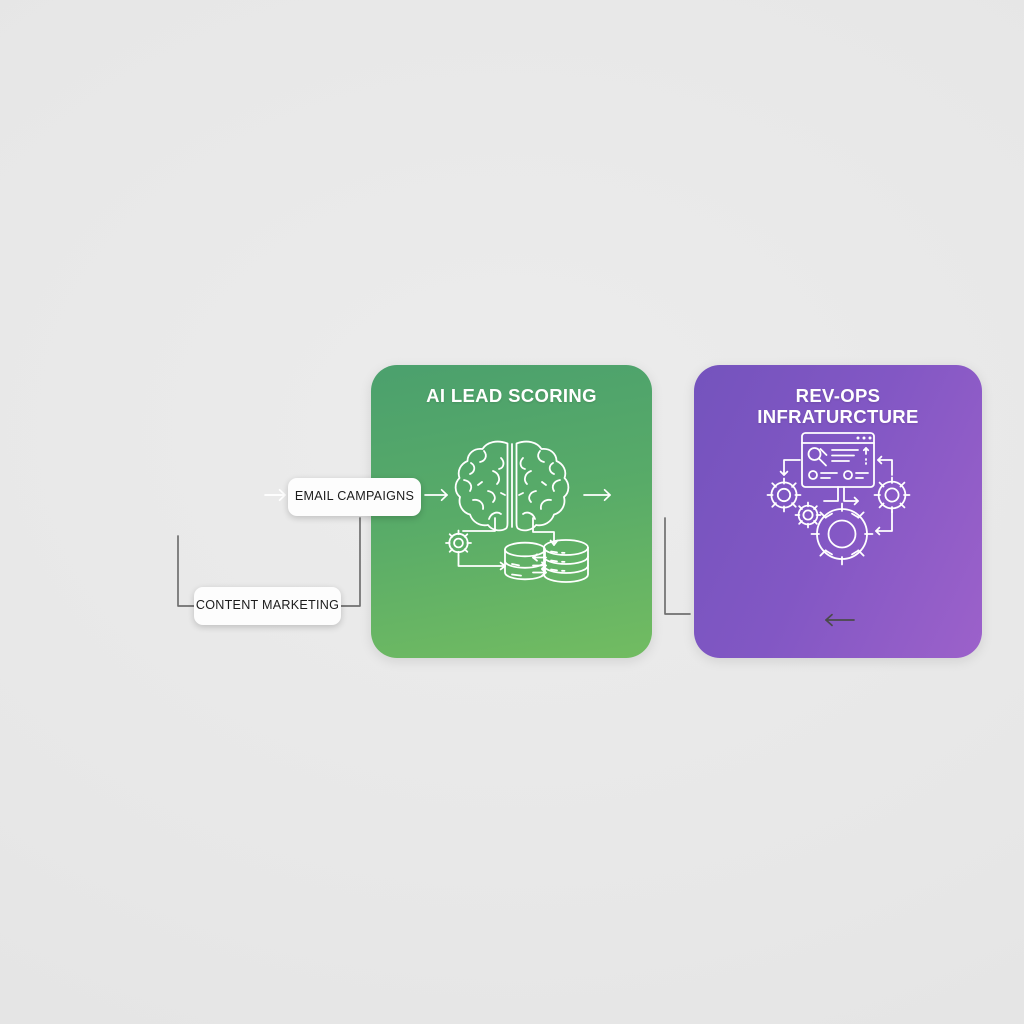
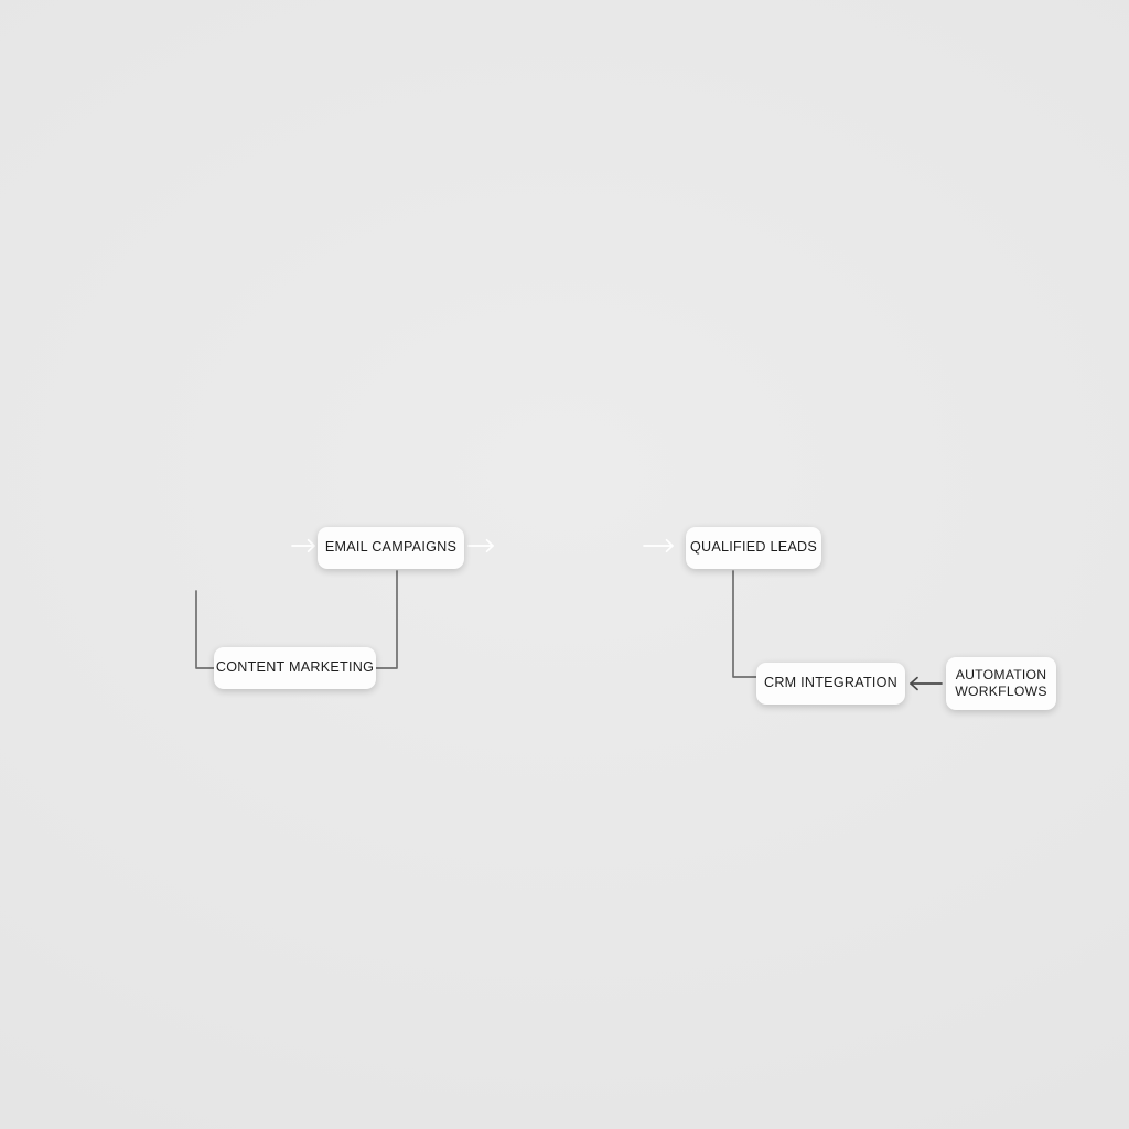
- AI LEAD SCORING
- REV-OPS
- INFRATURCTURE
  EMAIL CAMPAIGNS
  CONTENT MARKETING
+ QUALIFIED LEADS
+ CRM INTEGRATION
+ AUTOMATION
+ WORKFLOWS
